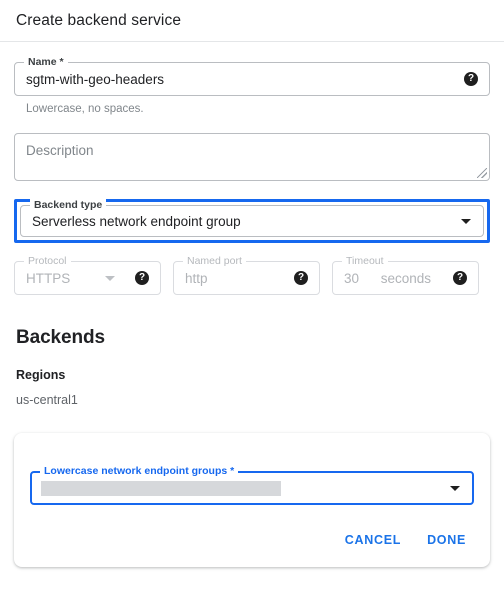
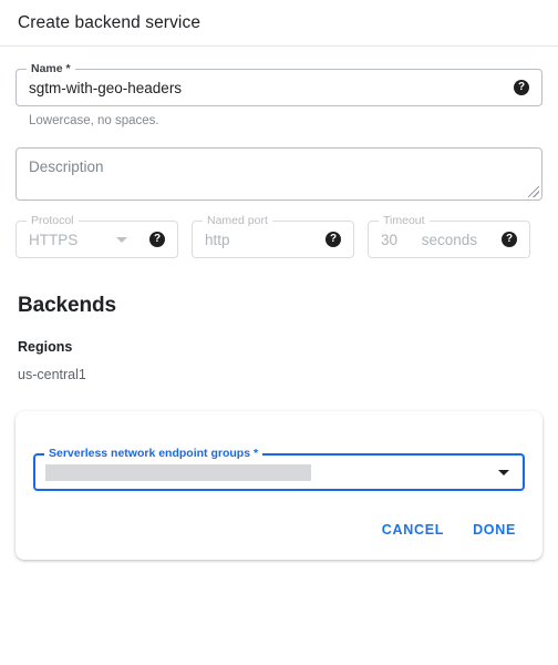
  Create backend service
  Name *
  sgtm-with-geo-headers
  ?
  Lowercase, no spaces.
  Description
- Backend type
- Serverless network endpoint group
  Protocol
  HTTPS
  ?
  Named port
  http
  ?
  Timeout
  30
  seconds
  ?
  Backends
  Regions
  us-central1
- Lowercase network endpoint groups *
+ Serverless network endpoint groups *
  CANCEL
  DONE
